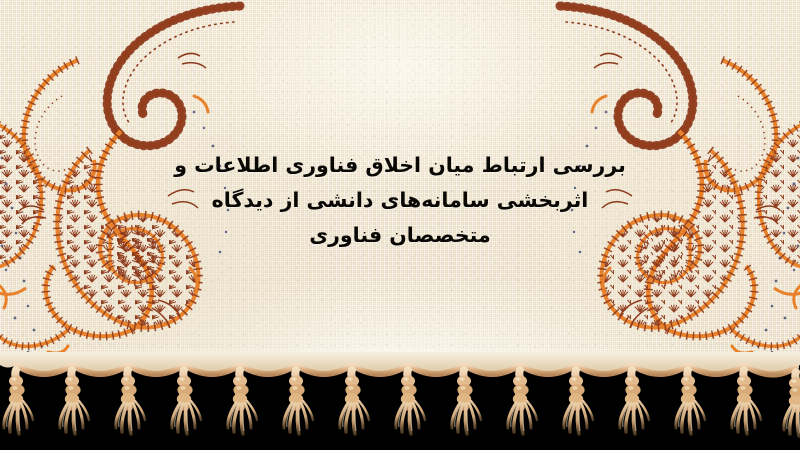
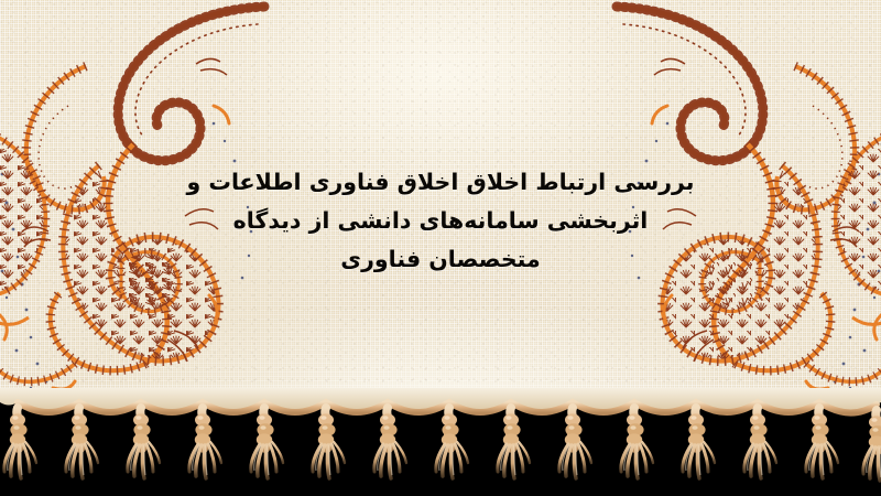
- بررسی ارتباط میان اخلاق فناوری اطلاعات و
+ بررسی ارتباط اخلاق اخلاق فناوری اطلاعات و
  اثربخشی سامانه‌های دانشی از دیدگاه
  متخصصان فناوری
